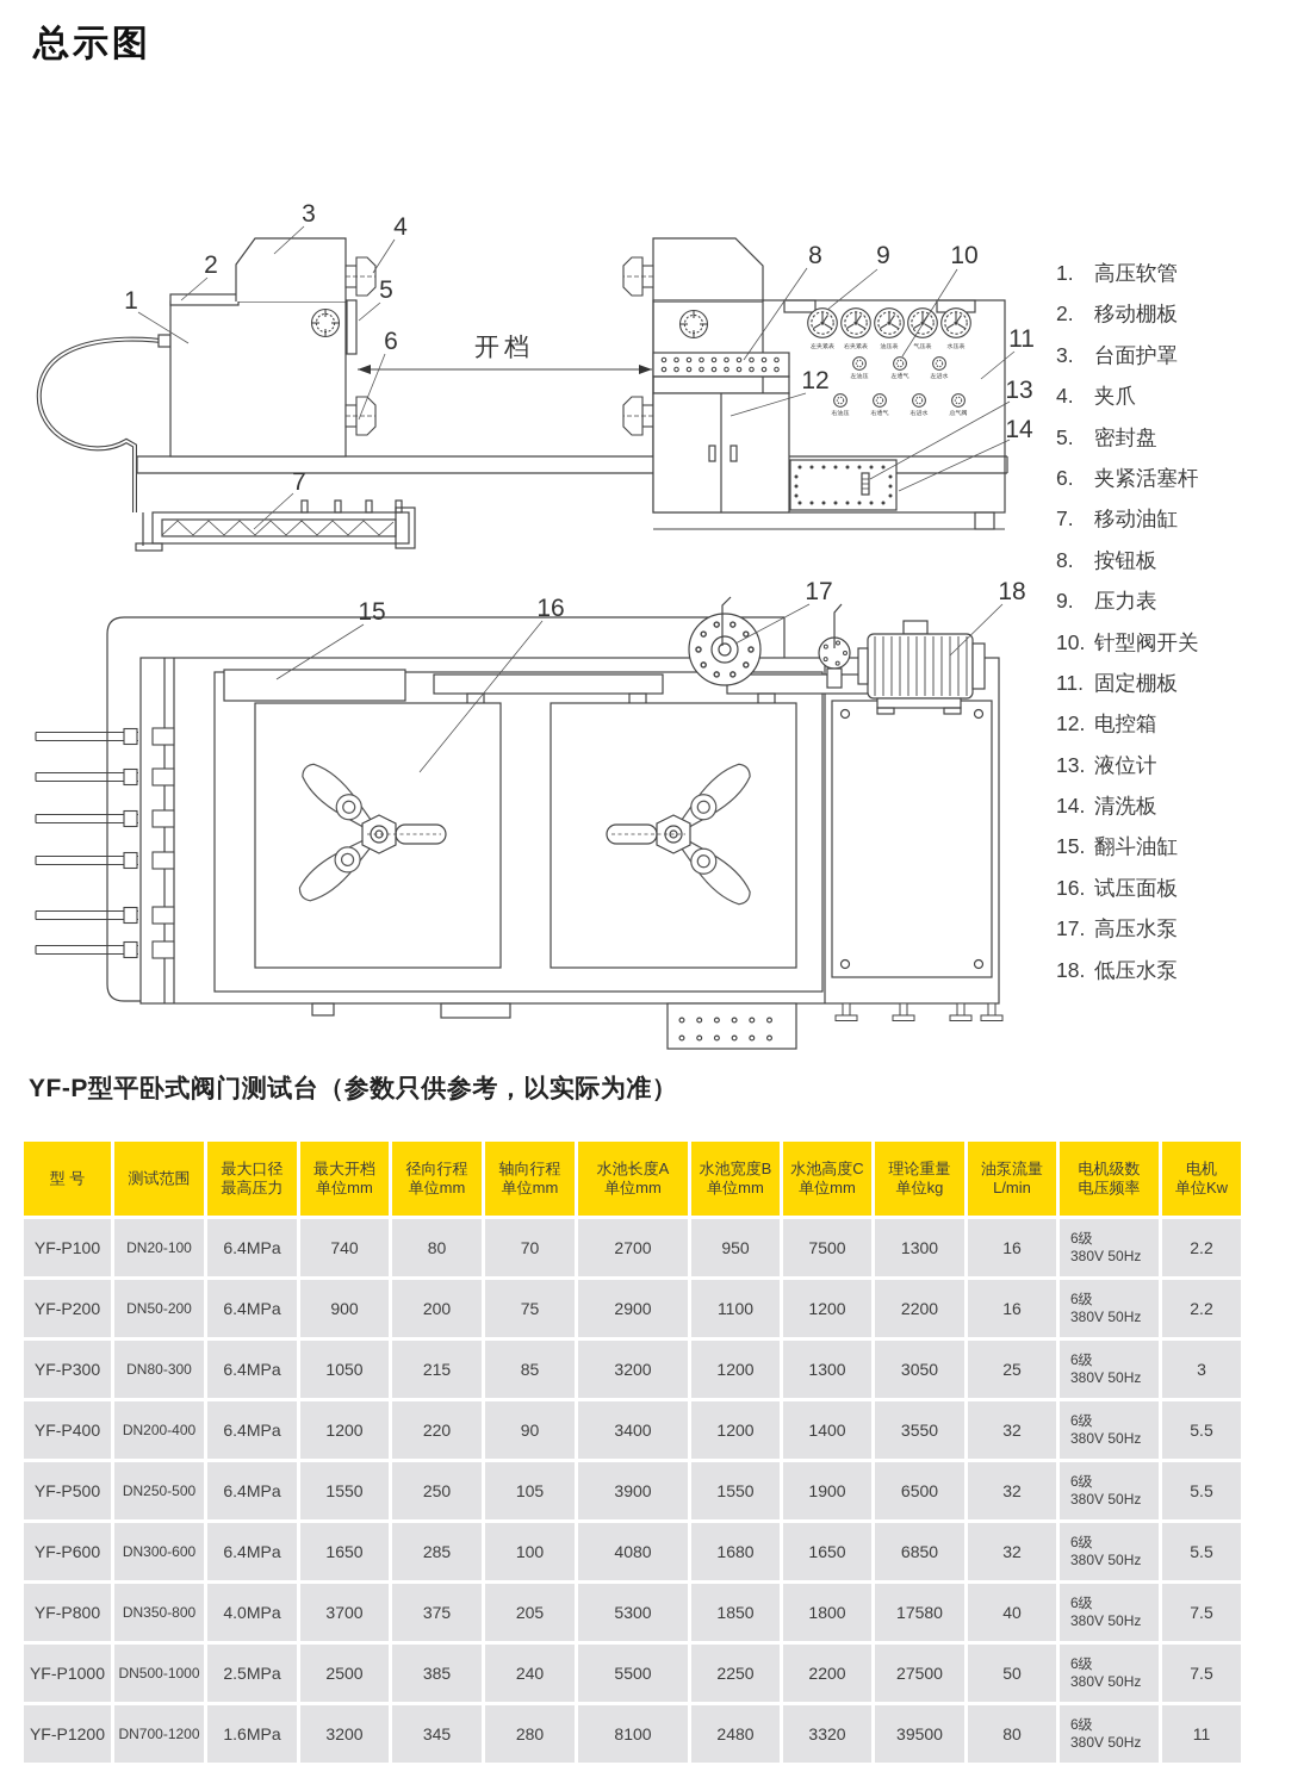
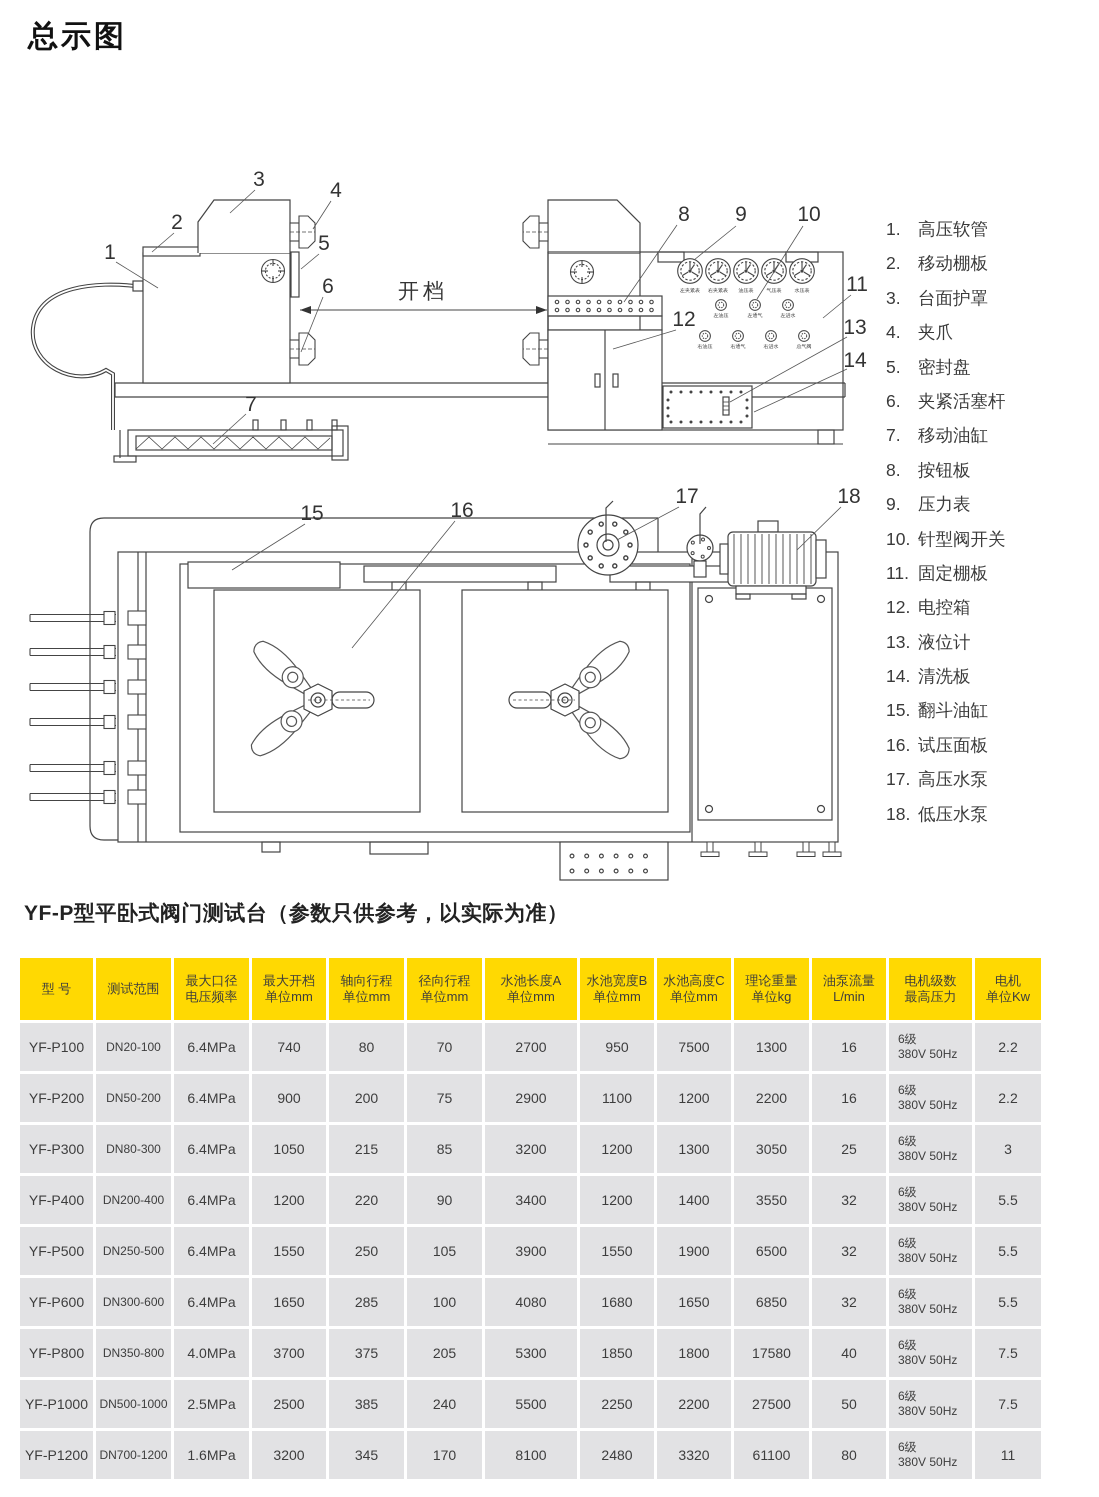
  总示图
  开档
  1
  2
  3
  4
  5
  6
  7
  8
  9
  10
  11
  12
  13
  14
  15
  16
  17
  18
  1.
  高压软管
  2.
  移动棚板
  3.
  台面护罩
  4.
  夹爪
  5.
  密封盘
  6.
  夹紧活塞杆
  7.
  移动油缸
  8.
  按钮板
  9.
  压力表
  10.
  针型阀开关
  11.
  固定棚板
  12.
  电控箱
  13.
  液位计
  14.
  清洗板
  15.
  翻斗油缸
  16.
  试压面板
  17.
  高压水泵
  18.
  低压水泵
  YF-P型平卧式阀门测试台（参数只供参考，以实际为准）
  型 号
  测试范围
  最大口径
- 最高压力
+ 电压频率
  最大开档
  单位mm
- 径向行程
+ 轴向行程
  单位mm
- 轴向行程
+ 径向行程
  单位mm
  水池长度A
  单位mm
  水池宽度B
  单位mm
  水池高度C
  单位mm
  理论重量
  单位kg
  油泵流量
  L/min
  电机级数
- 电压频率
+ 最高压力
  电机
  单位Kw
  YF-P100
  DN20-100
  6.4MPa
  740
  80
  70
  2700
  950
  7500
  1300
  16
  6级
  380V 50Hz
  2.2
  YF-P200
  DN50-200
  6.4MPa
  900
  200
  75
  2900
  1100
  1200
  2200
  16
  6级
  380V 50Hz
  2.2
  YF-P300
  DN80-300
  6.4MPa
  1050
  215
  85
  3200
  1200
  1300
  3050
  25
  6级
  380V 50Hz
  3
  YF-P400
  DN200-400
  6.4MPa
  1200
  220
  90
  3400
  1200
  1400
  3550
  32
  6级
  380V 50Hz
  5.5
  YF-P500
  DN250-500
  6.4MPa
  1550
  250
  105
  3900
  1550
  1900
  6500
  32
  6级
  380V 50Hz
  5.5
  YF-P600
  DN300-600
  6.4MPa
  1650
  285
  100
  4080
  1680
  1650
  6850
  32
  6级
  380V 50Hz
  5.5
  YF-P800
  DN350-800
  4.0MPa
  3700
  375
  205
  5300
  1850
  1800
  17580
  40
  6级
  380V 50Hz
  7.5
  YF-P1000
  DN500-1000
  2.5MPa
  2500
  385
  240
  5500
  2250
  2200
  27500
  50
  6级
  380V 50Hz
  7.5
  YF-P1200
  DN700-1200
  1.6MPa
  3200
  345
- 280
+ 170
  8100
  2480
  3320
- 39500
+ 61100
  80
  6级
  380V 50Hz
  11
